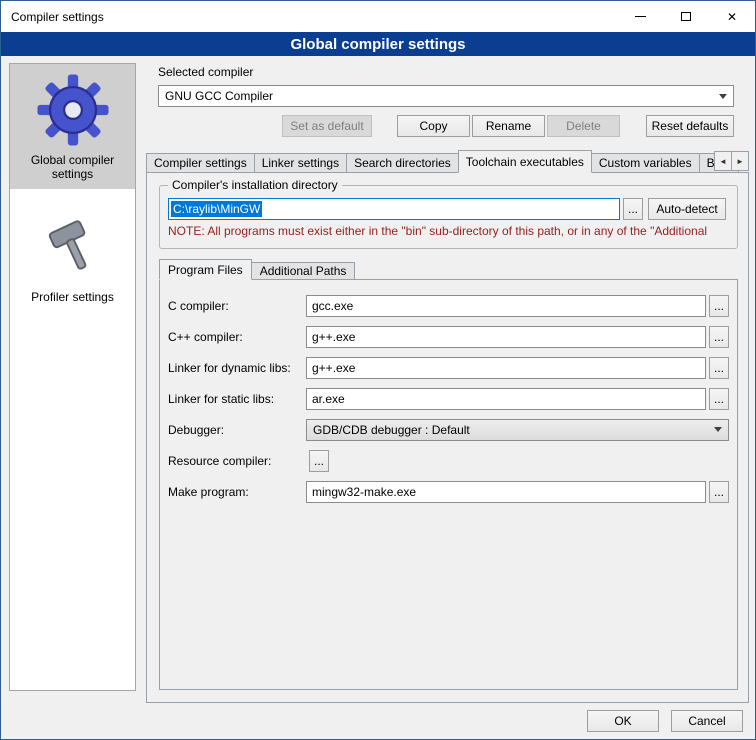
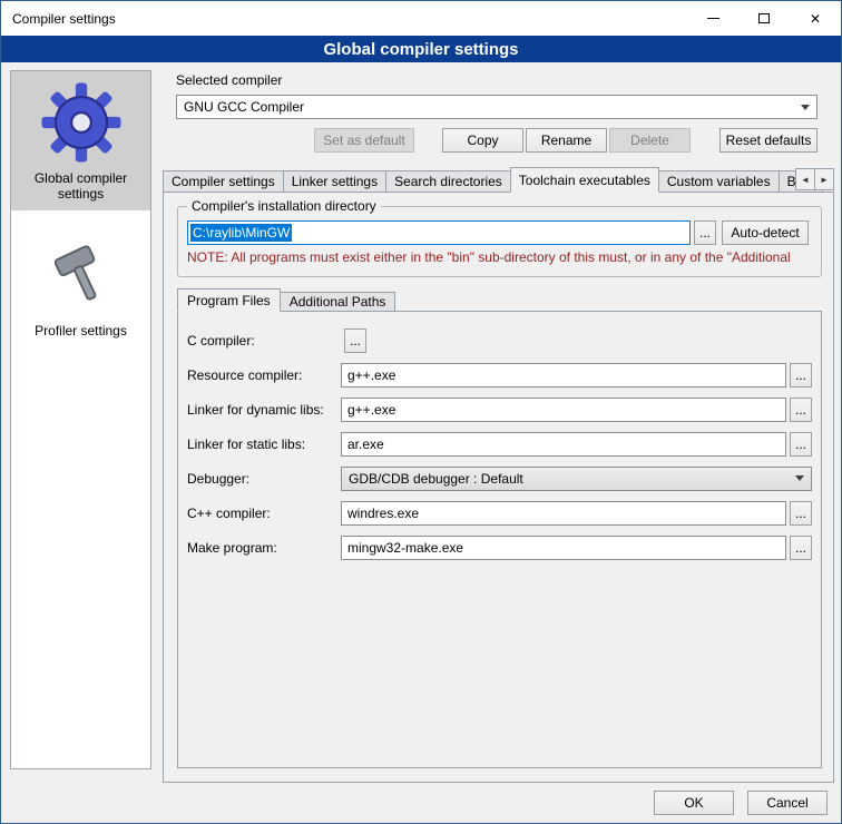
  Compiler settings
  ✕
  Global compiler settings
  Global compiler settings
  Profiler settings
  Selected compiler
  GNU GCC Compiler
  Set as default
  Copy
  Rename
  Delete
  Reset defaults
  Compiler settings
  Linker settings
  Search directories
  Toolchain executables
  Custom variables
  ◄
  ►
  Compiler's installation directory
  C:\raylib\MinGW
  ...
  Auto-detect
- NOTE: All programs must exist either in the "bin" sub-directory of this path, or in any of the "Additional
+ NOTE: All programs must exist either in the "bin" sub-directory of this must, or in any of the "Additional
  Program Files
  Additional Paths
  C compiler:
- gcc.exe
  ...
- C++ compiler:
+ Resource compiler:
  g++.exe
  ...
  Linker for dynamic libs:
  g++.exe
  ...
  Linker for static libs:
  ar.exe
  ...
  Debugger:
  GDB/CDB debugger : Default
- Resource compiler:
+ C++ compiler:
+ windres.exe
  ...
  Make program:
  mingw32-make.exe
  ...
  OK
  Cancel
